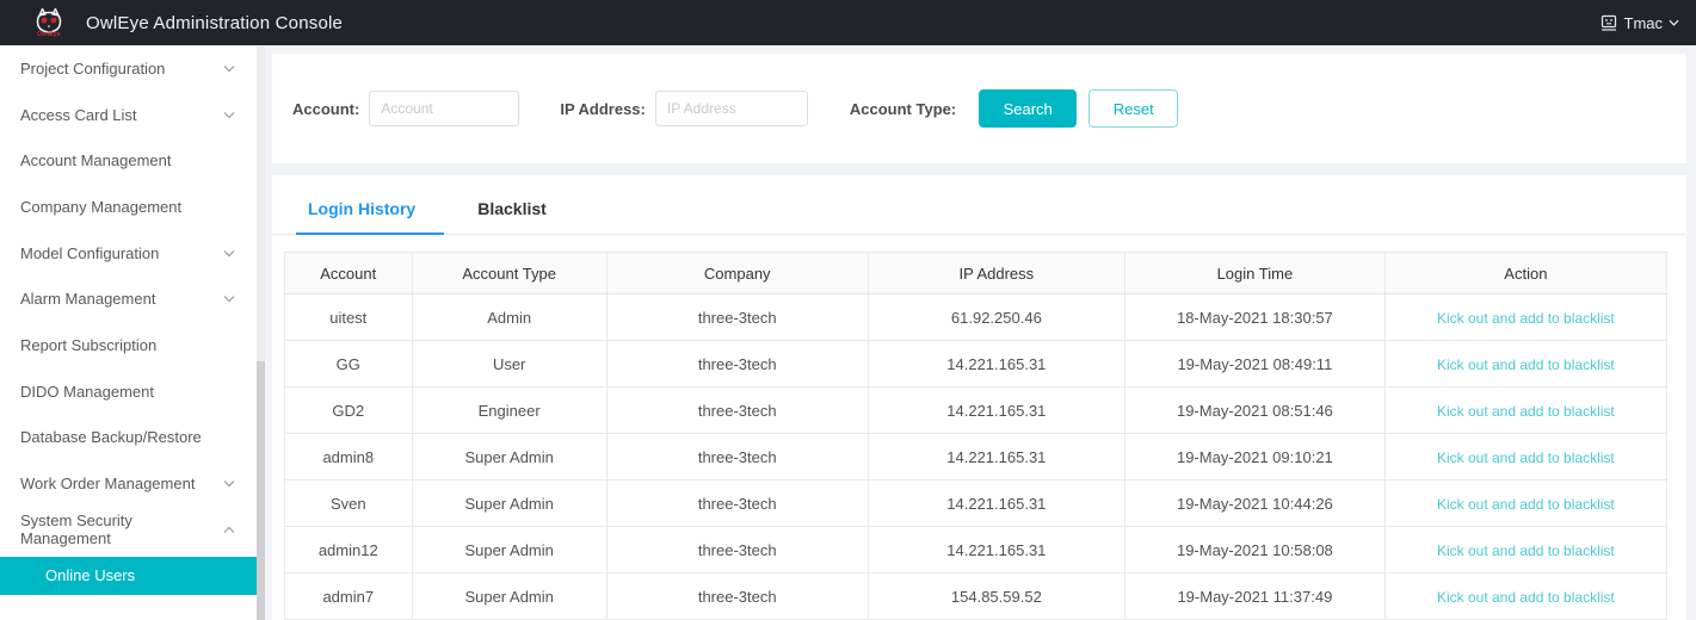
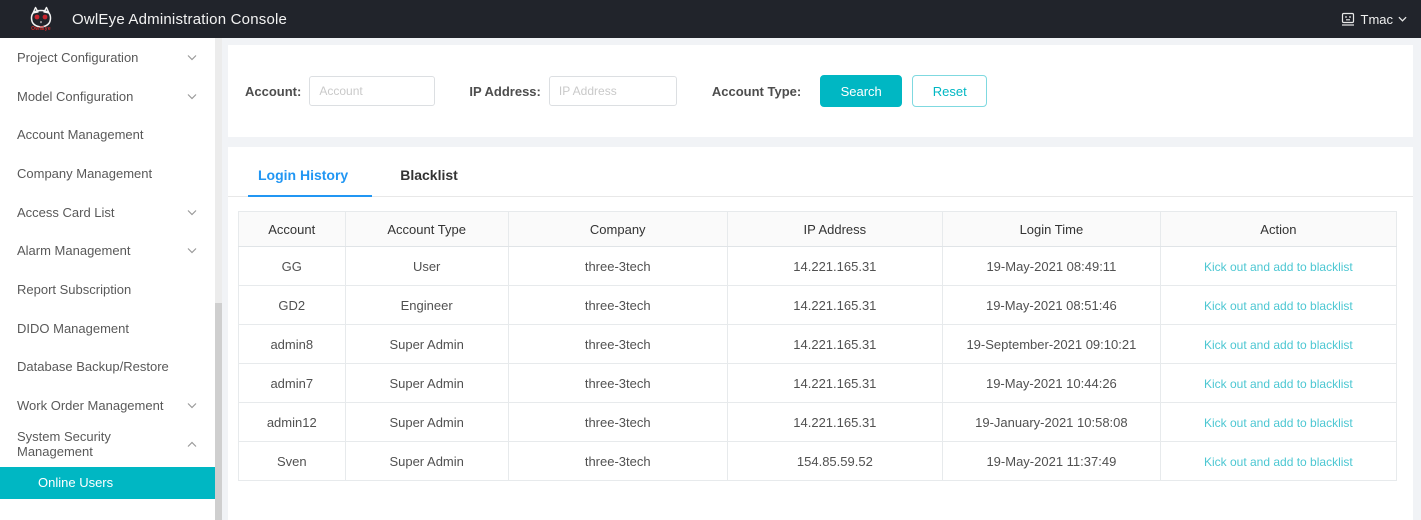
  OwlEye Administration Console
  Tmac
  Project Configuration
- Access Card List
+ Model Configuration
  Account Management
  Company Management
- Model Configuration
+ Access Card List
  Alarm Management
  Report Subscription
  DIDO Management
  Database Backup/Restore
  Work Order Management
  System Security Management
  Online Users
  Account:
  Account
  IP Address:
  IP Address
  Account Type:
  Search
  Reset
  Login History
  Blacklist
  Account	Account Type	Company	IP Address	Login Time	Action
- uitest	Admin	three-3tech	61.92.250.46	18-May-2021 18:30:57	Kick out and add to blacklist
  GG	User	three-3tech	14.221.165.31	19-May-2021 08:49:11	Kick out and add to blacklist
  GD2	Engineer	three-3tech	14.221.165.31	19-May-2021 08:51:46	Kick out and add to blacklist
- admin8	Super Admin	three-3tech	14.221.165.31	19-May-2021 09:10:21	Kick out and add to blacklist
+ admin8	Super Admin	three-3tech	14.221.165.31	19-September-2021 09:10:21	Kick out and add to blacklist
- Sven	Super Admin	three-3tech	14.221.165.31	19-May-2021 10:44:26	Kick out and add to blacklist
+ admin7	Super Admin	three-3tech	14.221.165.31	19-May-2021 10:44:26	Kick out and add to blacklist
- admin12	Super Admin	three-3tech	14.221.165.31	19-May-2021 10:58:08	Kick out and add to blacklist
+ admin12	Super Admin	three-3tech	14.221.165.31	19-January-2021 10:58:08	Kick out and add to blacklist
- admin7	Super Admin	three-3tech	154.85.59.52	19-May-2021 11:37:49	Kick out and add to blacklist
+ Sven	Super Admin	three-3tech	154.85.59.52	19-May-2021 11:37:49	Kick out and add to blacklist
